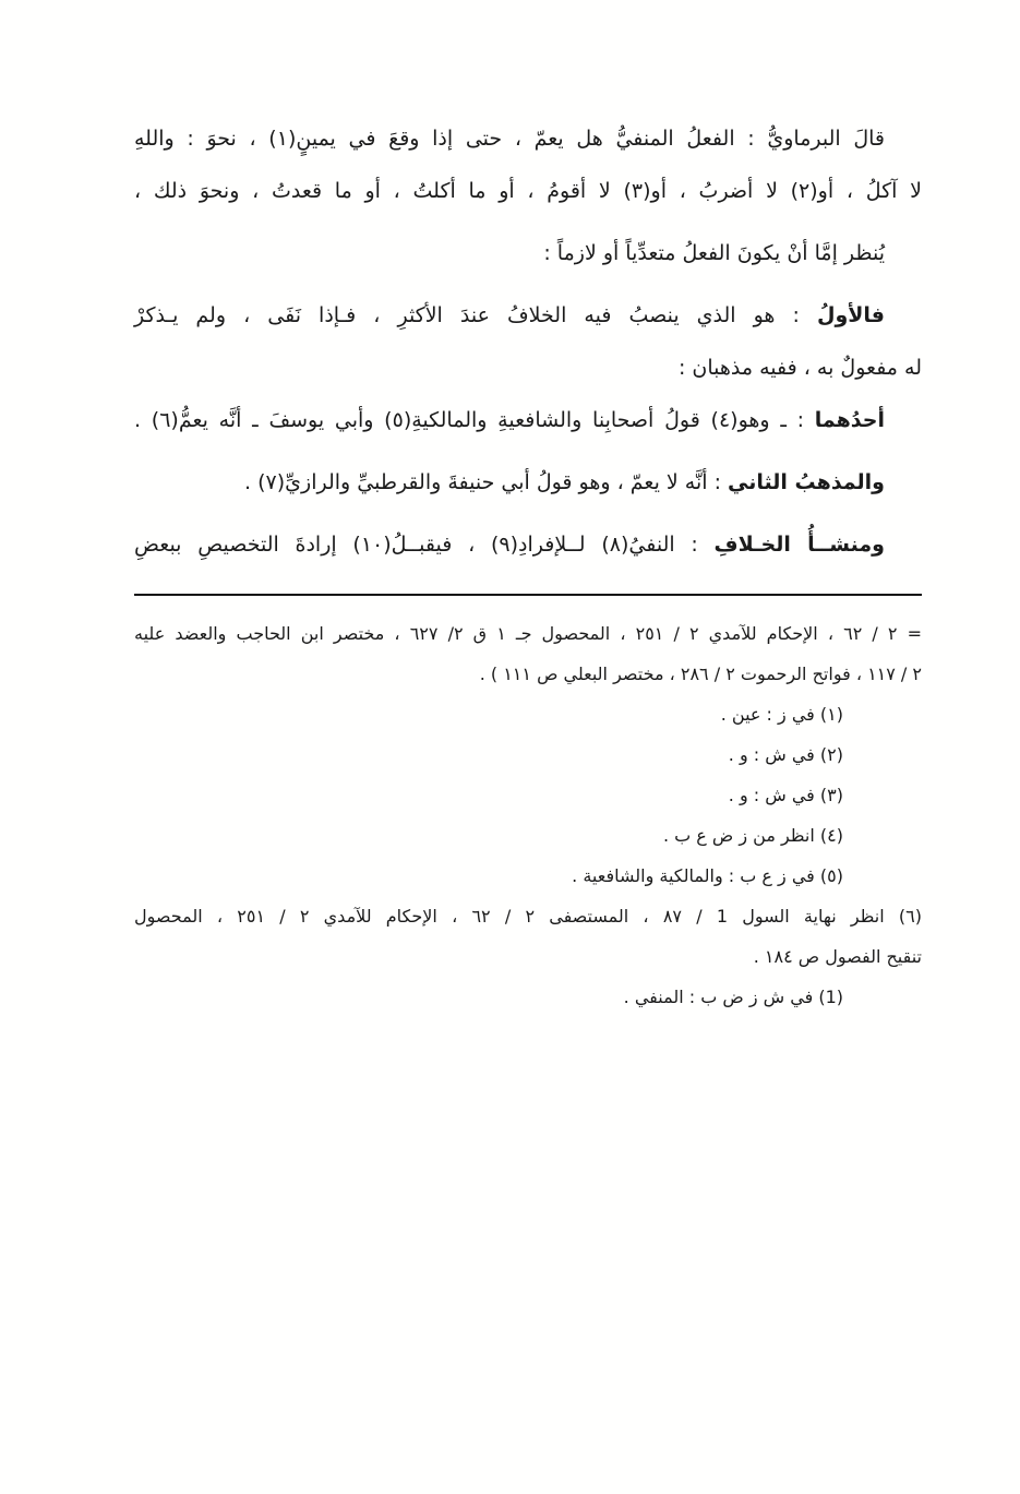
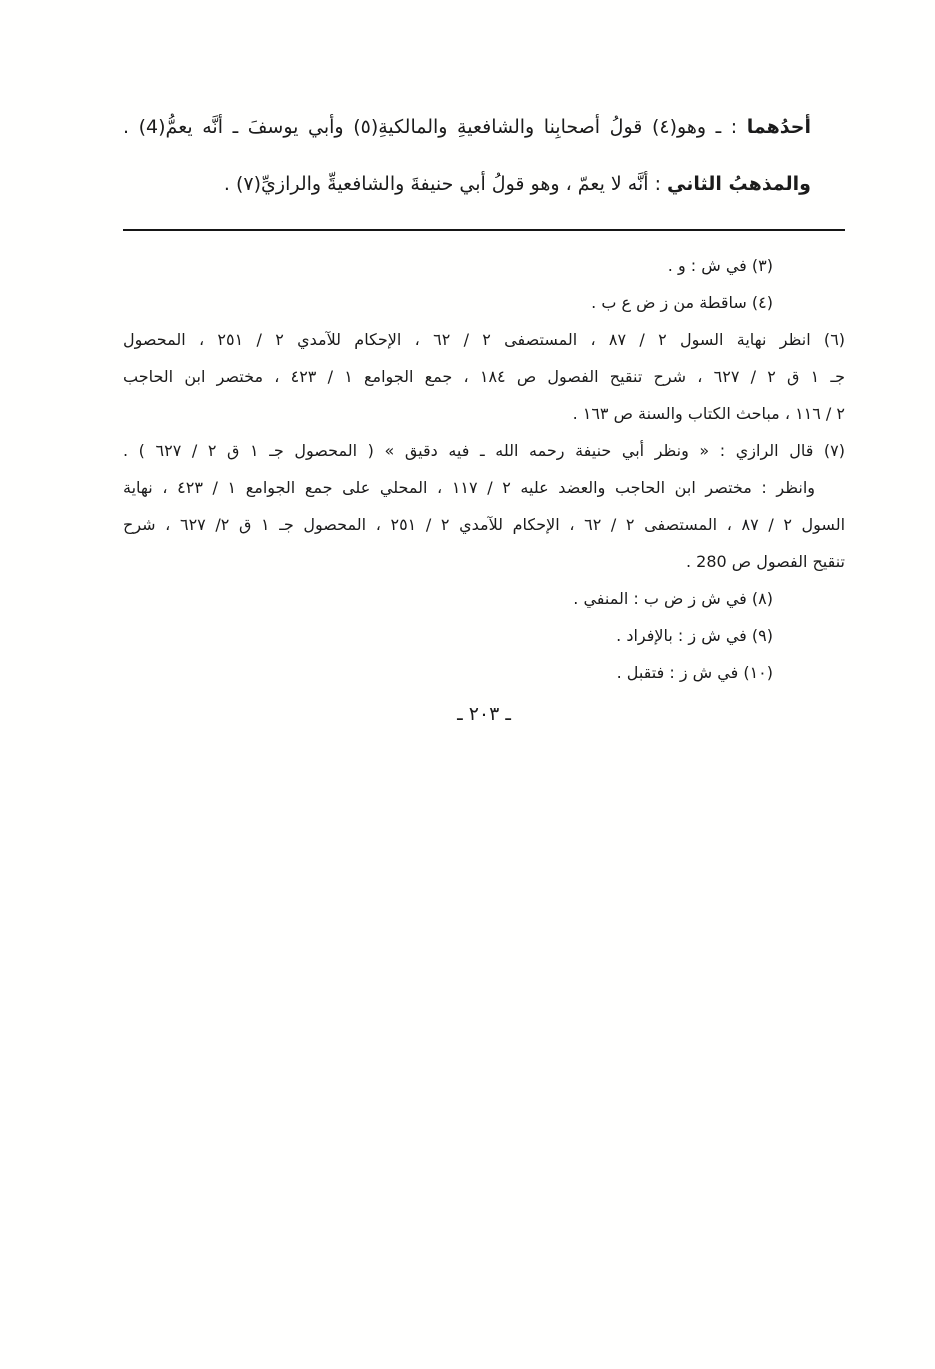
- قالَ البرماويُّ : الفعلُ المنفيُّ هل يعمّ ، حتى إذا وقعَ في يمينٍ(١) ، نحوَ : واللهِ
- لا آكلُ ، أو(٢) لا أضربُ ، أو(٣) لا أقومُ ، أو ما أكلتُ ، أو ما قعدتُ ، ونحوَ ذلك ،
- يُنظر إمَّا أنْ يكونَ الفعلُ متعدِّياً أو لازماً :
- فالأولُ : هو الذي ينصبُ فيه الخلافُ عندَ الأكثرِ ، فـإذا نَفَى ، ولم يـذكرْ
- له مفعولٌ به ، ففيه مذهبان :
- أحدُهما : ـ وهو(٤) قولُ أصحابِنا والشافعيةِ والمالكيةِ(٥) وأبي يوسفَ ـ أنَّه يعمُّ(٦) .
+ أحدُهما : ـ وهو(٤) قولُ أصحابِنا والشافعيةِ والمالكيةِ(٥) وأبي يوسفَ ـ أنَّه يعمُّ(4) .
- والمذهبُ الثاني : أنَّه لا يعمّ ، وهو قولُ أبي حنيفةَ والقرطبيِّ والرازيِّ(٧) .
+ والمذهبُ الثاني : أنَّه لا يعمّ ، وهو قولُ أبي حنيفةَ والشافعيةِّ والرازيِّ(٧) .
- ومنشــأُ الخـلافِ : النفيُ(٨) لــلإفرادِ(٩) ، فيقبــلُ(١٠) إرادةَ التخصيصِ ببعضِ
- = ٢ / ٦٢ ، الإحكام للآمدي ٢ / ٢٥١ ، المحصول جـ ١ ق ٢/ ٦٢٧ ، مختصر ابن الحاجب والعضد عليه
- ٢ / ١١٧ ، فواتح الرحموت ٢ / ٢٨٦ ، مختصر البعلي ص ١١١ ) .
- (١) في ز : عين .
- (٢) في ش : و .
  (٣) في ش : و .
- (٤) انظر من ز ض ع ب .
+ (٤) ساقطة من ز ض ع ب .
- (٥) في ز ع ب : والمالكية والشافعية .
- (٦) انظر نهاية السول 1 / ٨٧ ، المستصفى ٢ / ٦٢ ، الإحكام للآمدي ٢ / ٢٥١ ، المحصول
+ (٦) انظر نهاية السول ٢ / ٨٧ ، المستصفى ٢ / ٦٢ ، الإحكام للآمدي ٢ / ٢٥١ ، المحصول
+ جـ ١ ق ٢ / ٦٢٧ ، شرح تنقيح الفصول ص ١٨٤ ، جمع الجوامع ١ / ٤٢٣ ، مختصر ابن الحاجب
+ ٢ / ١١٦ ، مباحث الكتاب والسنة ص ١٦٣ .
+ (٧) قال الرازي : « ونظر أبي حنيفة رحمه الله ـ فيه دقيق » ( المحصول جـ ١ ق ٢ / ٦٢٧ ) .
+ وانظر : مختصر ابن الحاجب والعضد عليه ٢ / ١١٧ ، المحلي على جمع الجوامع ١ / ٤٢٣ ، نهاية
+ السول ٢ / ٨٧ ، المستصفى ٢ / ٦٢ ، الإحكام للآمدي ٢ / ٢٥١ ، المحصول جـ ١ ق ٢/ ٦٢٧ ، شرح
- تنقيح الفصول ص ١٨٤ .
+ تنقيح الفصول ص 280 .
- (1) في ش ز ض ب : المنفي .
+ (٨) في ش ز ض ب : المنفي .
+ (٩) في ش ز : بالإفراد .
+ (١٠) في ش ز : فتقبل .
+ ـ ٢٠٣ ـ
